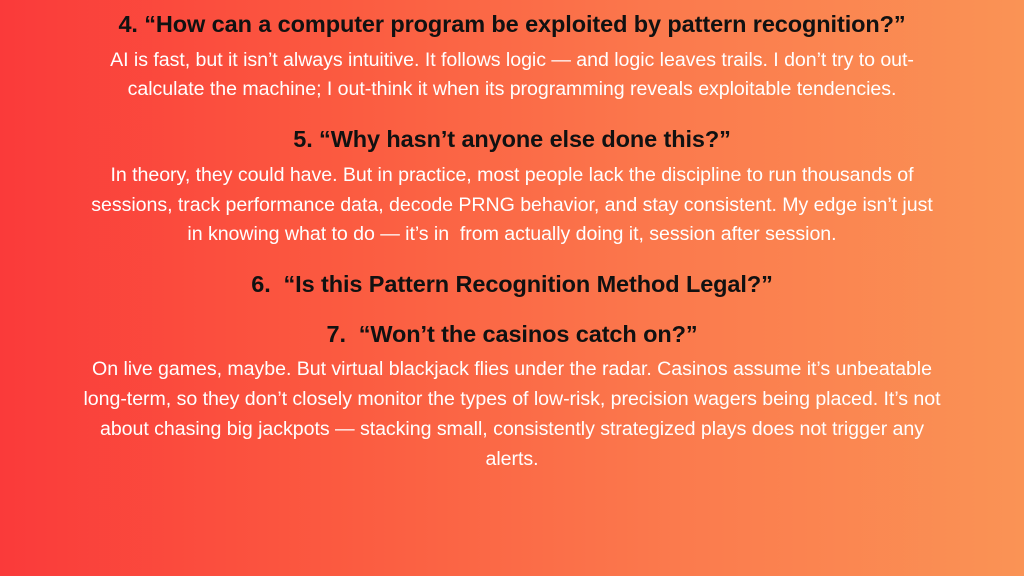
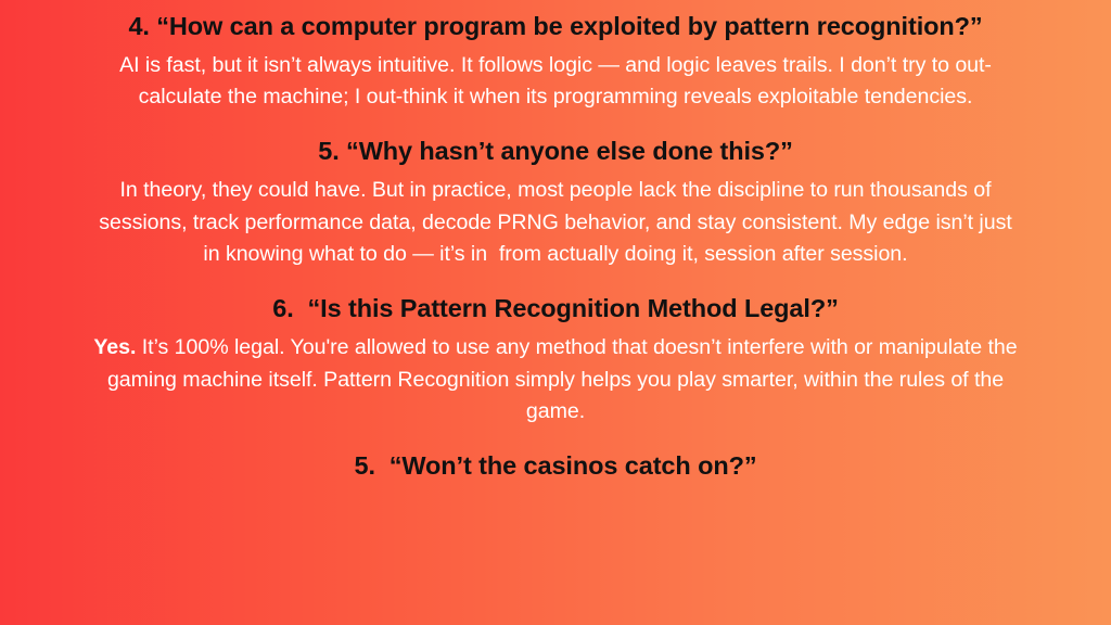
  4. “How can a computer program be exploited by pattern recognition?”
  AI is fast, but it isn’t always intuitive. It follows logic — and logic leaves trails. I don’t try to out-calculate the machine; I out-think it when its programming reveals exploitable tendencies.
  5. “Why hasn’t anyone else done this?”
  In theory, they could have. But in practice, most people lack the discipline to run thousands of sessions, track performance data, decode PRNG behavior, and stay consistent. My edge isn’t just in knowing what to do — it’s in from actually doing it, session after session.
  6. “Is this Pattern Recognition Method Legal?”
+ Yes. It’s 100% legal. You're allowed to use any method that doesn’t interfere with or manipulate the gaming machine itself. Pattern Recognition simply helps you play smarter, within the rules of the game.
- 7. “Won’t the casinos catch on?”
+ 5. “Won’t the casinos catch on?”
- On live games, maybe. But virtual blackjack flies under the radar. Casinos assume it’s unbeatable long-term, so they don’t closely monitor the types of low-risk, precision wagers being placed. It’s not about chasing big jackpots — stacking small, consistently strategized plays does not trigger any alerts.
